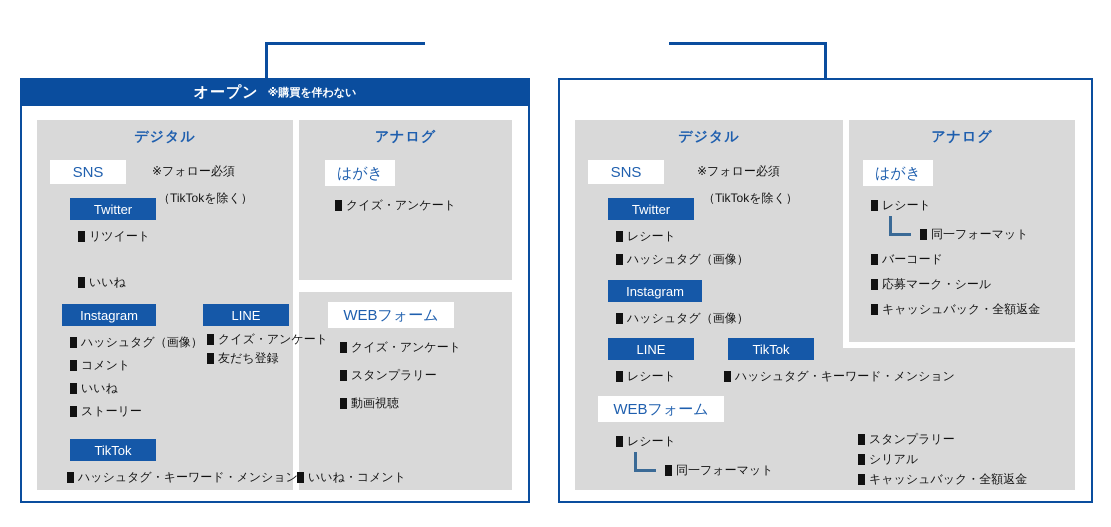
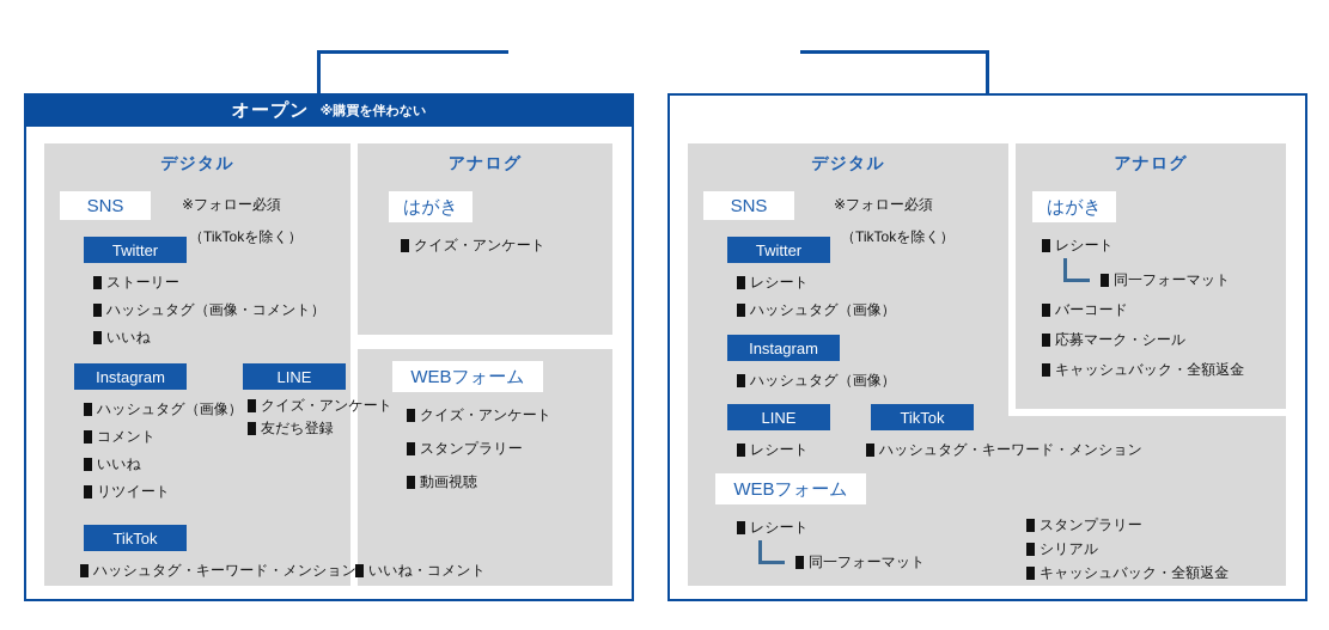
  オープン
  ※購買を伴わない
  デジタル
  アナログ
  SNS
  ※フォロー必須
  （TikTokを除く）
  Twitter
- リツイート
+ ストーリー
+ ハッシュタグ（画像・コメント）
  いいね
  Instagram
  ハッシュタグ（画像）
  コメント
  いいね
- ストーリー
+ リツイート
  LINE
  クイズ・アンケート
  友だち登録
  WEBフォーム
  クイズ・アンケート
  スタンプラリー
  動画視聴
  TikTok
  ハッシュタグ・キーワード・メンション
  いいね・コメント
  はがき
  クイズ・アンケート
  デジタル
  アナログ
  SNS
  ※フォロー必須
  （TikTokを除く）
  Twitter
  レシート
  ハッシュタグ（画像）
  Instagram
  ハッシュタグ（画像）
  LINE
  レシート
  TikTok
  ハッシュタグ・キーワード・メンション
  WEBフォーム
  レシート
  同一フォーマット
  スタンプラリー
  シリアル
  キャッシュバック・全額返金
  はがき
  レシート
  同一フォーマット
  バーコード
  応募マーク・シール
  キャッシュバック・全額返金
